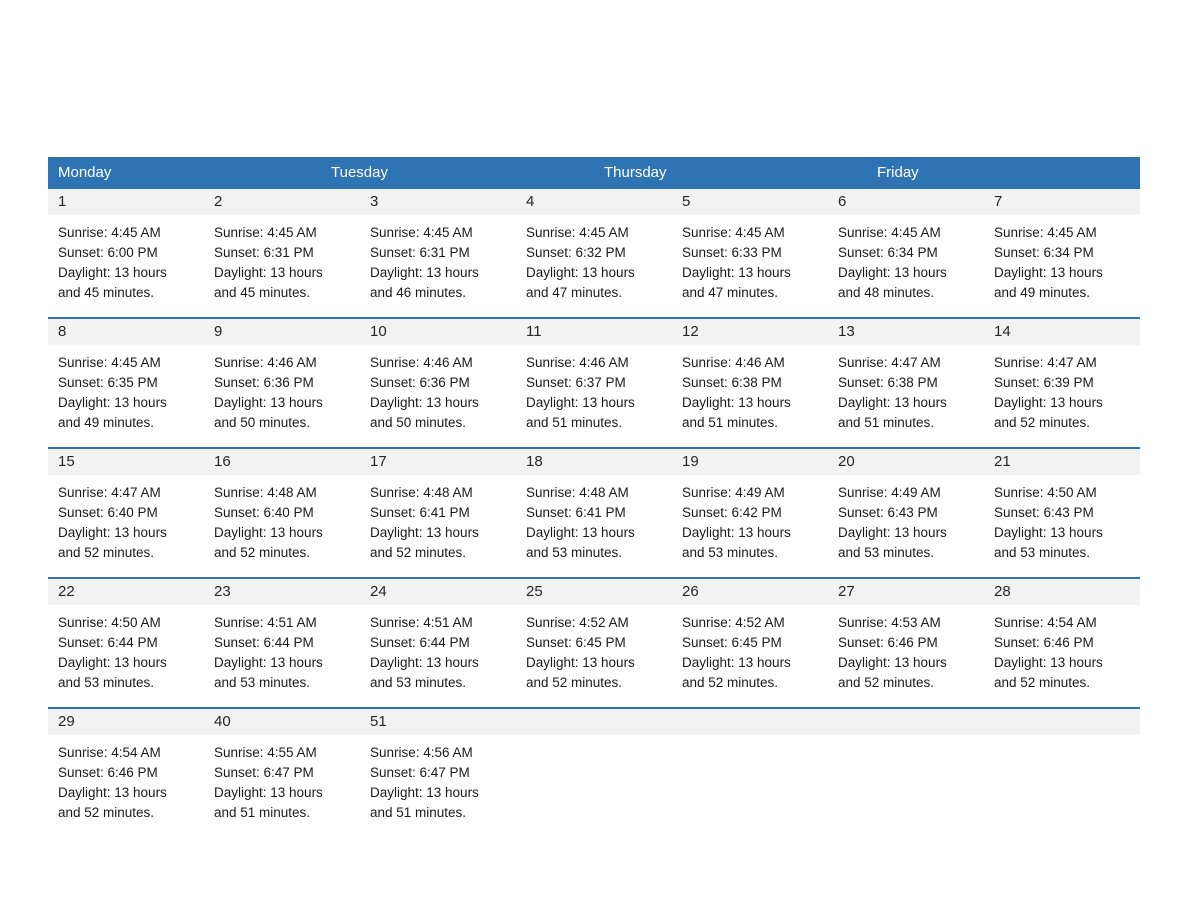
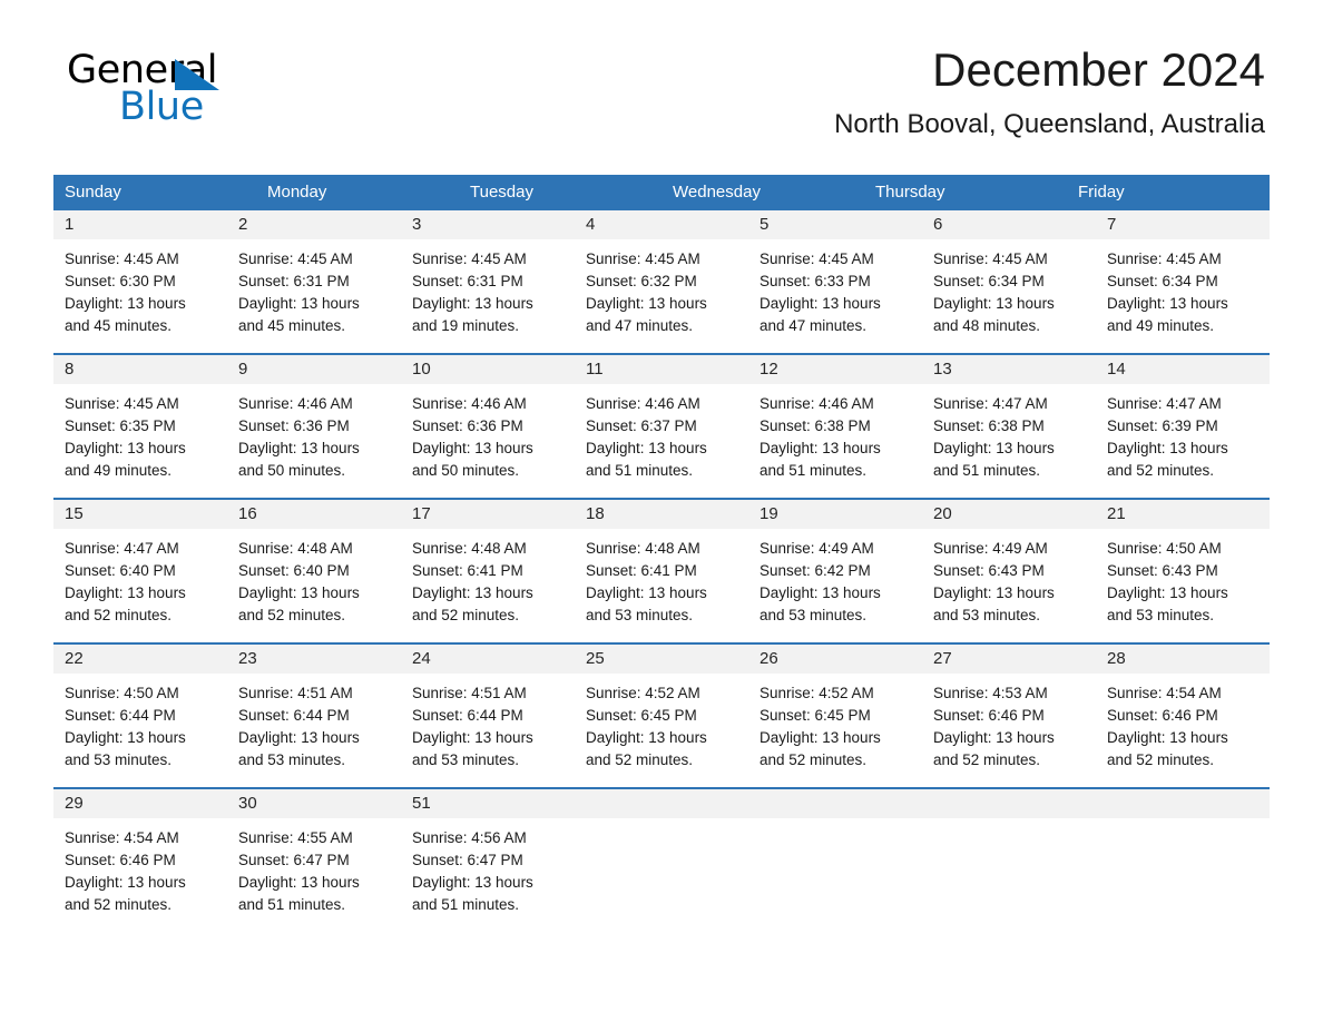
+ General
+ Blue
+ December 2024
+ North Booval, Queensland, Australia
+ Sunday
  Monday
  Tuesday
+ Wednesday
  Thursday
  Friday
  1
  Sunrise: 4:45 AM
- Sunset: 6:00 PM
+ Sunset: 6:30 PM
  Daylight: 13 hours
  and 45 minutes.
  2
  Sunrise: 4:45 AM
  Sunset: 6:31 PM
  Daylight: 13 hours
  and 45 minutes.
  3
  Sunrise: 4:45 AM
  Sunset: 6:31 PM
  Daylight: 13 hours
- and 46 minutes.
+ and 19 minutes.
  4
  Sunrise: 4:45 AM
  Sunset: 6:32 PM
  Daylight: 13 hours
  and 47 minutes.
  5
  Sunrise: 4:45 AM
  Sunset: 6:33 PM
  Daylight: 13 hours
  and 47 minutes.
  6
  Sunrise: 4:45 AM
  Sunset: 6:34 PM
  Daylight: 13 hours
  and 48 minutes.
  7
  Sunrise: 4:45 AM
  Sunset: 6:34 PM
  Daylight: 13 hours
  and 49 minutes.
  8
  Sunrise: 4:45 AM
  Sunset: 6:35 PM
  Daylight: 13 hours
  and 49 minutes.
  9
  Sunrise: 4:46 AM
  Sunset: 6:36 PM
  Daylight: 13 hours
  and 50 minutes.
  10
  Sunrise: 4:46 AM
  Sunset: 6:36 PM
  Daylight: 13 hours
  and 50 minutes.
  11
  Sunrise: 4:46 AM
  Sunset: 6:37 PM
  Daylight: 13 hours
  and 51 minutes.
  12
  Sunrise: 4:46 AM
  Sunset: 6:38 PM
  Daylight: 13 hours
  and 51 minutes.
  13
  Sunrise: 4:47 AM
  Sunset: 6:38 PM
  Daylight: 13 hours
  and 51 minutes.
  14
  Sunrise: 4:47 AM
  Sunset: 6:39 PM
  Daylight: 13 hours
  and 52 minutes.
  15
  Sunrise: 4:47 AM
  Sunset: 6:40 PM
  Daylight: 13 hours
  and 52 minutes.
  16
  Sunrise: 4:48 AM
  Sunset: 6:40 PM
  Daylight: 13 hours
  and 52 minutes.
  17
  Sunrise: 4:48 AM
  Sunset: 6:41 PM
  Daylight: 13 hours
  and 52 minutes.
  18
  Sunrise: 4:48 AM
  Sunset: 6:41 PM
  Daylight: 13 hours
  and 53 minutes.
  19
  Sunrise: 4:49 AM
  Sunset: 6:42 PM
  Daylight: 13 hours
  and 53 minutes.
  20
  Sunrise: 4:49 AM
  Sunset: 6:43 PM
  Daylight: 13 hours
  and 53 minutes.
  21
  Sunrise: 4:50 AM
  Sunset: 6:43 PM
  Daylight: 13 hours
  and 53 minutes.
  22
  Sunrise: 4:50 AM
  Sunset: 6:44 PM
  Daylight: 13 hours
  and 53 minutes.
  23
  Sunrise: 4:51 AM
  Sunset: 6:44 PM
  Daylight: 13 hours
  and 53 minutes.
  24
  Sunrise: 4:51 AM
  Sunset: 6:44 PM
  Daylight: 13 hours
  and 53 minutes.
  25
  Sunrise: 4:52 AM
  Sunset: 6:45 PM
  Daylight: 13 hours
  and 52 minutes.
  26
  Sunrise: 4:52 AM
  Sunset: 6:45 PM
  Daylight: 13 hours
  and 52 minutes.
  27
  Sunrise: 4:53 AM
  Sunset: 6:46 PM
  Daylight: 13 hours
  and 52 minutes.
  28
  Sunrise: 4:54 AM
  Sunset: 6:46 PM
  Daylight: 13 hours
  and 52 minutes.
  29
  Sunrise: 4:54 AM
  Sunset: 6:46 PM
  Daylight: 13 hours
  and 52 minutes.
- 40
+ 30
  Sunrise: 4:55 AM
  Sunset: 6:47 PM
  Daylight: 13 hours
  and 51 minutes.
  51
  Sunrise: 4:56 AM
  Sunset: 6:47 PM
  Daylight: 13 hours
  and 51 minutes.
